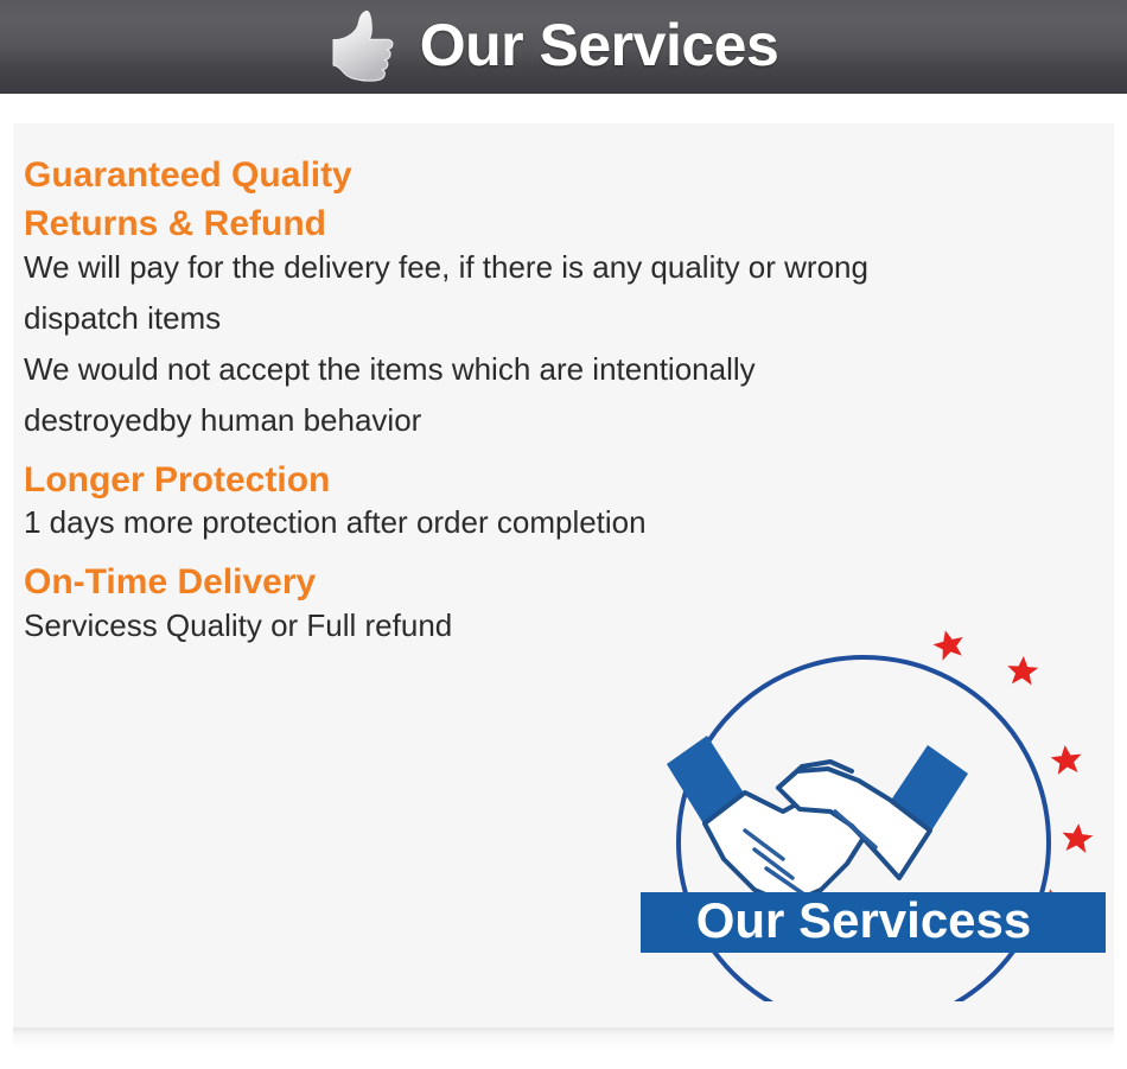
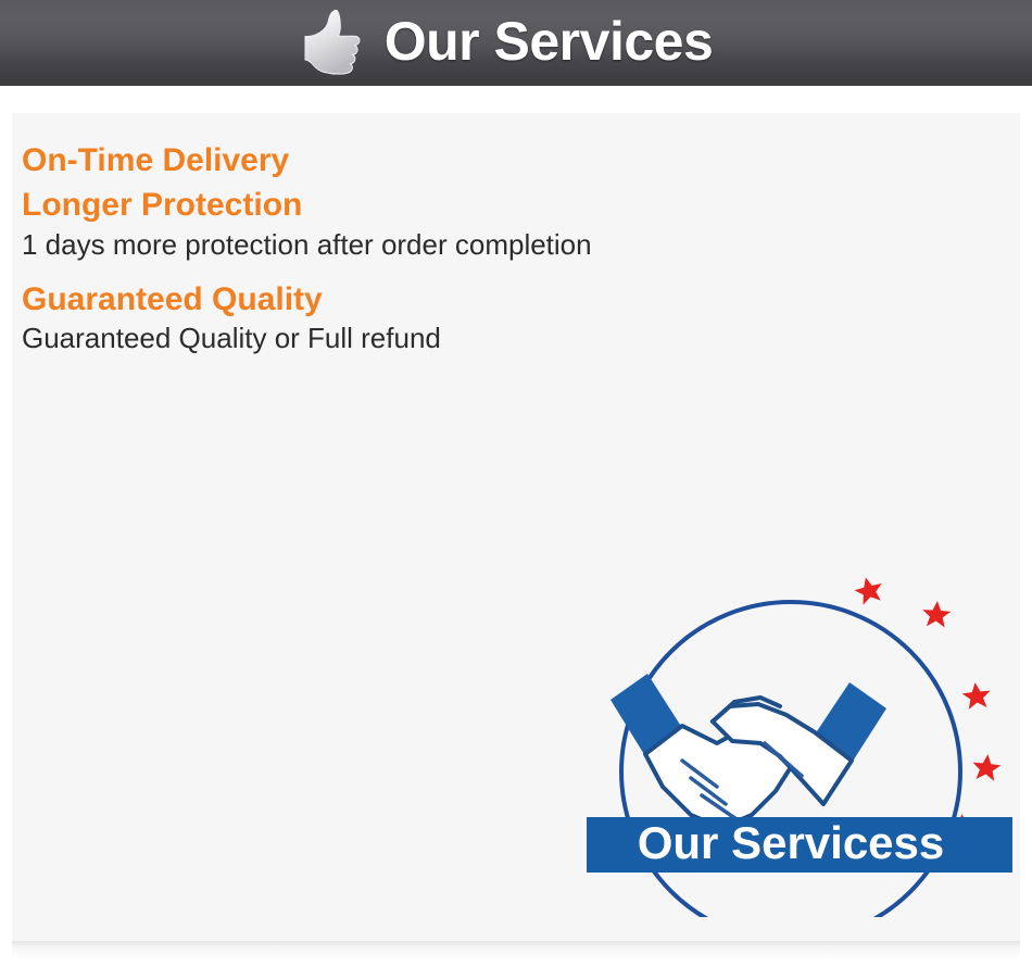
  Our Services
  Our Servicess
- Guaranteed Quality
+ On-Time Delivery
- Returns & Refund
- We will pay for the delivery fee, if there is any quality or wrong
- dispatch items
- We would not accept the items which are intentionally
- destroyedby human behavior
  Longer Protection
  1 days more protection after order completion
- On-Time Delivery
+ Guaranteed Quality
- Servicess Quality or Full refund
+ Guaranteed Quality or Full refund
